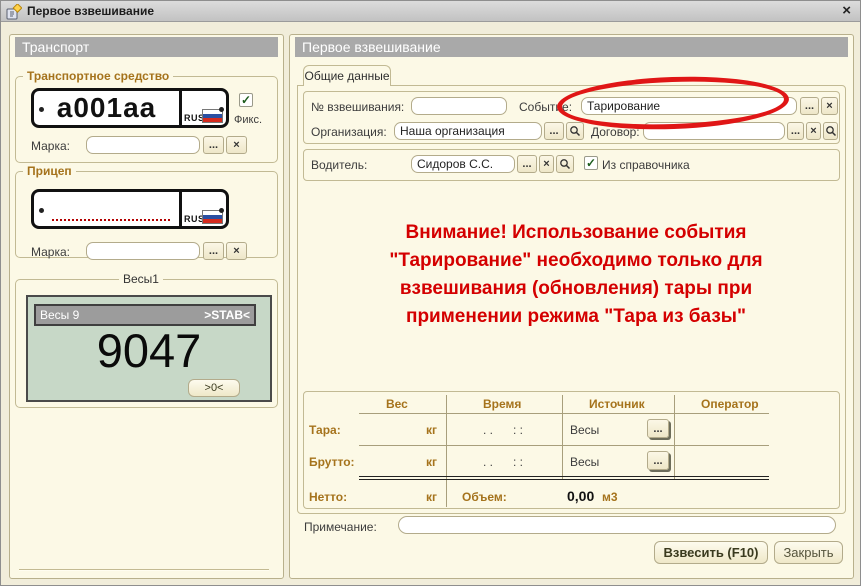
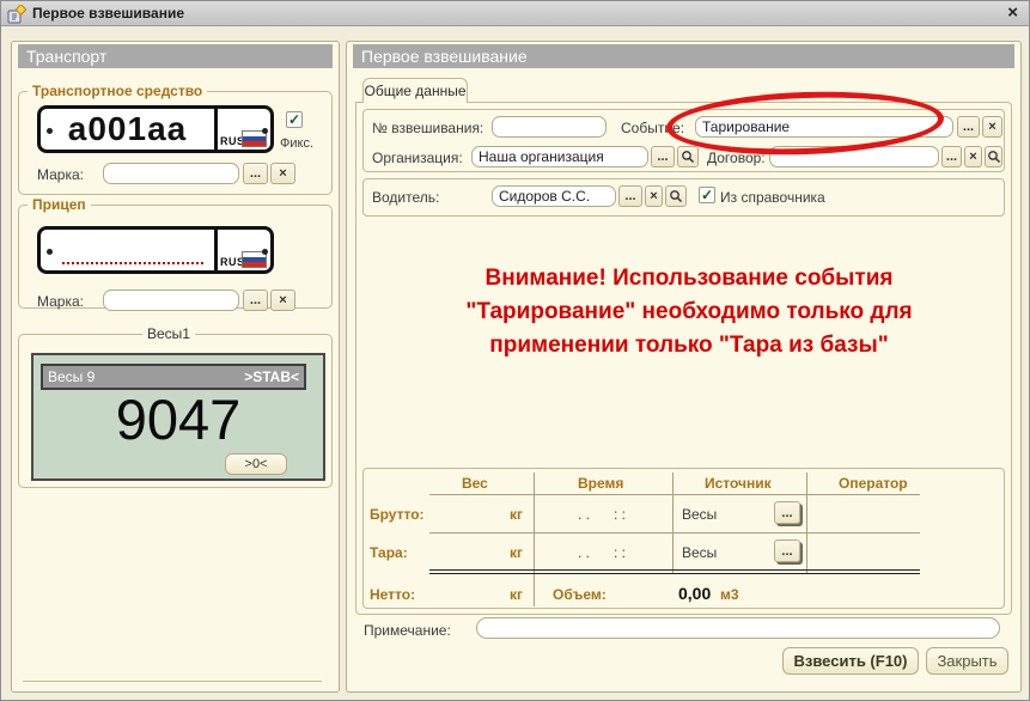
  Первое взвешивание
  ×
  Транспорт
  Транспортное средство
  а001аа
  RUS
  ✓
  Фикс.
  Марка:
  ...
  ×
  Прицеп
  RUS
  Марка:
  ...
  ×
  Весы1
  Весы 9
  >STAB<
  9047
  >0<
  Первое взвешивание
  Общие данные
  № взвешивания:
  Событие:
  Тарирование
  ...
  ×
  Организация:
  Наша организация
  ...
  Договор:
  ...
  ×
  Водитель:
  Сидоров С.С.
  ...
  ×
  ✓
  Из справочника
  Внимание! Использование события
  "Тарирование" необходимо только для
- взвешивания (обновления) тары при
- применении режима "Тара из базы"
+ применении только "Тара из базы"
  Вес
  Время
  Источник
  Оператор
- Тара:
+ Брутто:
  кг
  . . : :
  Весы
  ...
- Брутто:
+ Тара:
  кг
  . . : :
  Весы
  ...
  Нетто:
  кг
  Объем:
  0,00
  м3
  Примечание:
  Взвесить (F10)
  Закрыть
